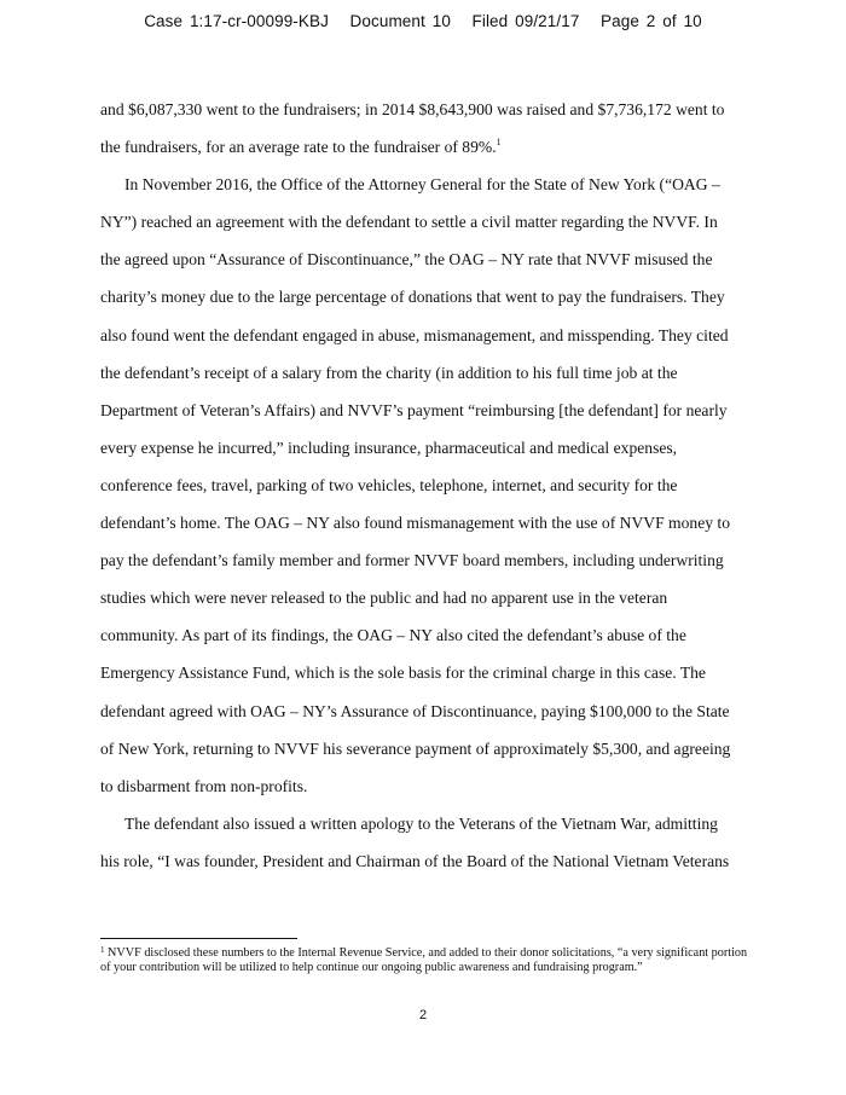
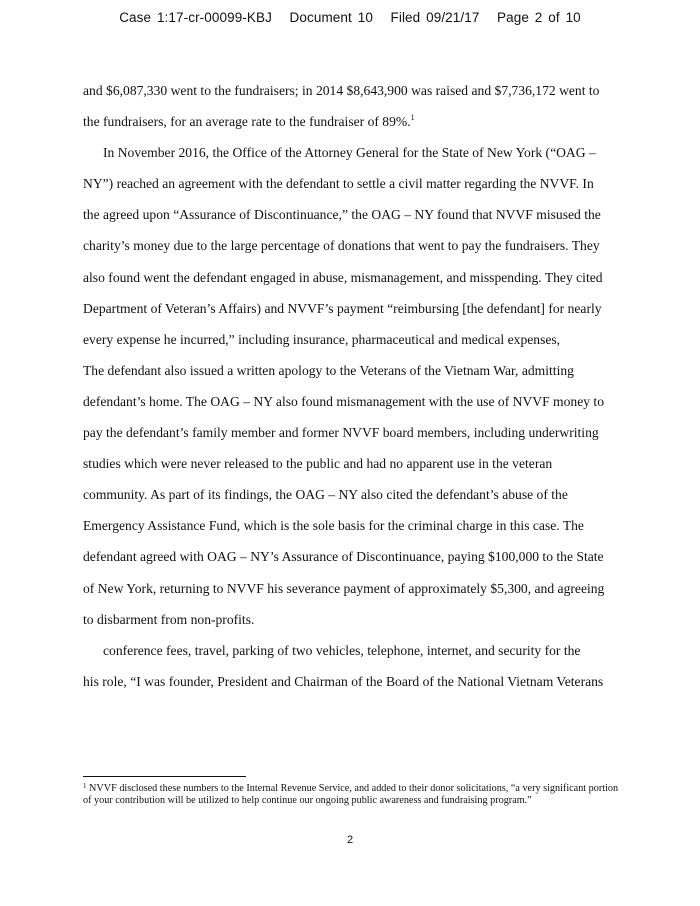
  Case 1:17-cr-00099-KBJ Document 10 Filed 09/21/17 Page 2 of 10
  and $6,087,330 went to the fundraisers; in 2014 $8,643,900 was raised and $7,736,172 went to
  the fundraisers, for an average rate to the fundraiser of 89%.1
  In November 2016, the Office of the Attorney General for the State of New York (“OAG –
  NY”) reached an agreement with the defendant to settle a civil matter regarding the NVVF. In
- the agreed upon “Assurance of Discontinuance,” the OAG – NY rate that NVVF misused the
+ the agreed upon “Assurance of Discontinuance,” the OAG – NY found that NVVF misused the
  charity’s money due to the large percentage of donations that went to pay the fundraisers. They
  also found went the defendant engaged in abuse, mismanagement, and misspending. They cited
- the defendant’s receipt of a salary from the charity (in addition to his full time job at the
  Department of Veteran’s Affairs) and NVVF’s payment “reimbursing [the defendant] for nearly
  every expense he incurred,” including insurance, pharmaceutical and medical expenses,
- conference fees, travel, parking of two vehicles, telephone, internet, and security for the
+ The defendant also issued a written apology to the Veterans of the Vietnam War, admitting
  defendant’s home. The OAG – NY also found mismanagement with the use of NVVF money to
  pay the defendant’s family member and former NVVF board members, including underwriting
  studies which were never released to the public and had no apparent use in the veteran
  community. As part of its findings, the OAG – NY also cited the defendant’s abuse of the
  Emergency Assistance Fund, which is the sole basis for the criminal charge in this case. The
  defendant agreed with OAG – NY’s Assurance of Discontinuance, paying $100,000 to the State
  of New York, returning to NVVF his severance payment of approximately $5,300, and agreeing
  to disbarment from non-profits.
- The defendant also issued a written apology to the Veterans of the Vietnam War, admitting
+ conference fees, travel, parking of two vehicles, telephone, internet, and security for the
  his role, “I was founder, President and Chairman of the Board of the National Vietnam Veterans
  1 NVVF disclosed these numbers to the Internal Revenue Service, and added to their donor solicitations, “a very significant portion of your contribution will be utilized to help continue our ongoing public awareness and fundraising program.”
  2
